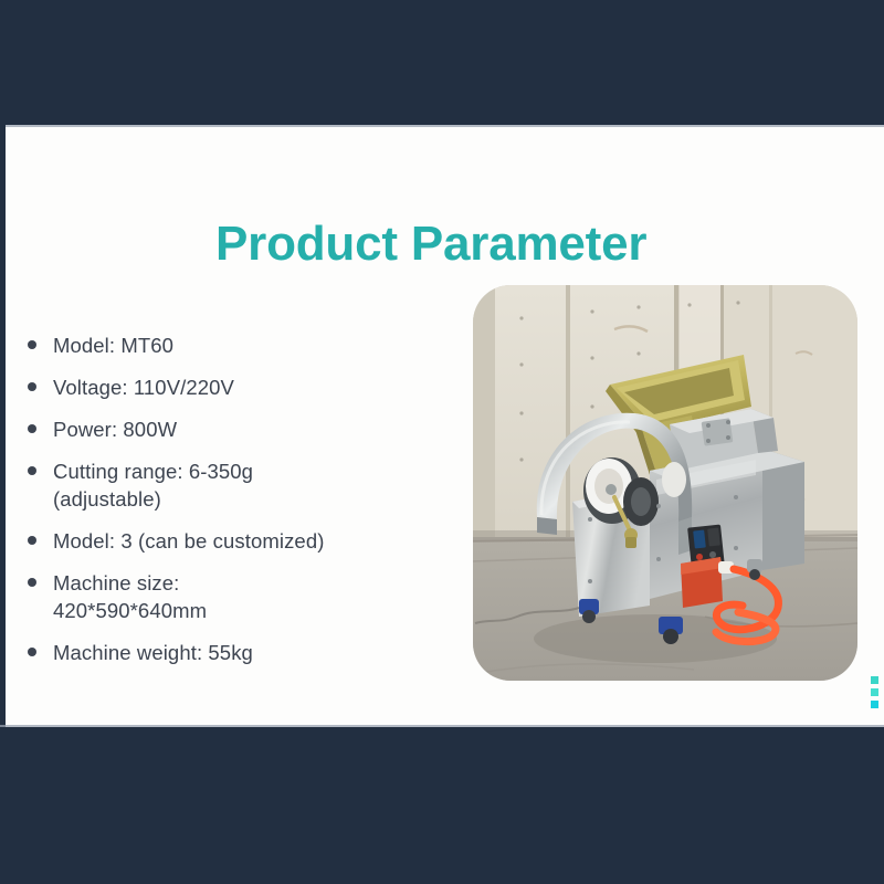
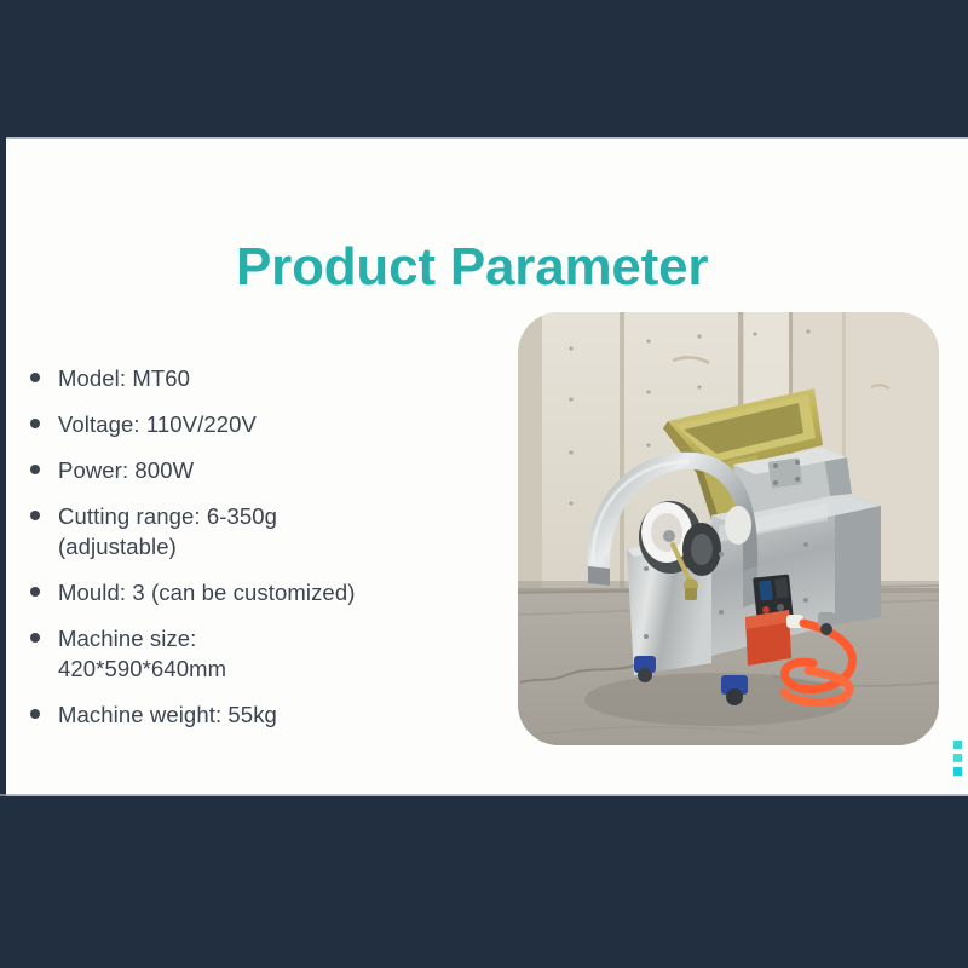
  Product Parameter
  Model: MT60
  Voltage: 110V/220V
  Power: 800W
  Cutting range: 6-350g
  (adjustable)
- Model: 3 (can be customized)
+ Mould: 3 (can be customized)
  Machine size:
  420*590*640mm
  Machine weight: 55kg
